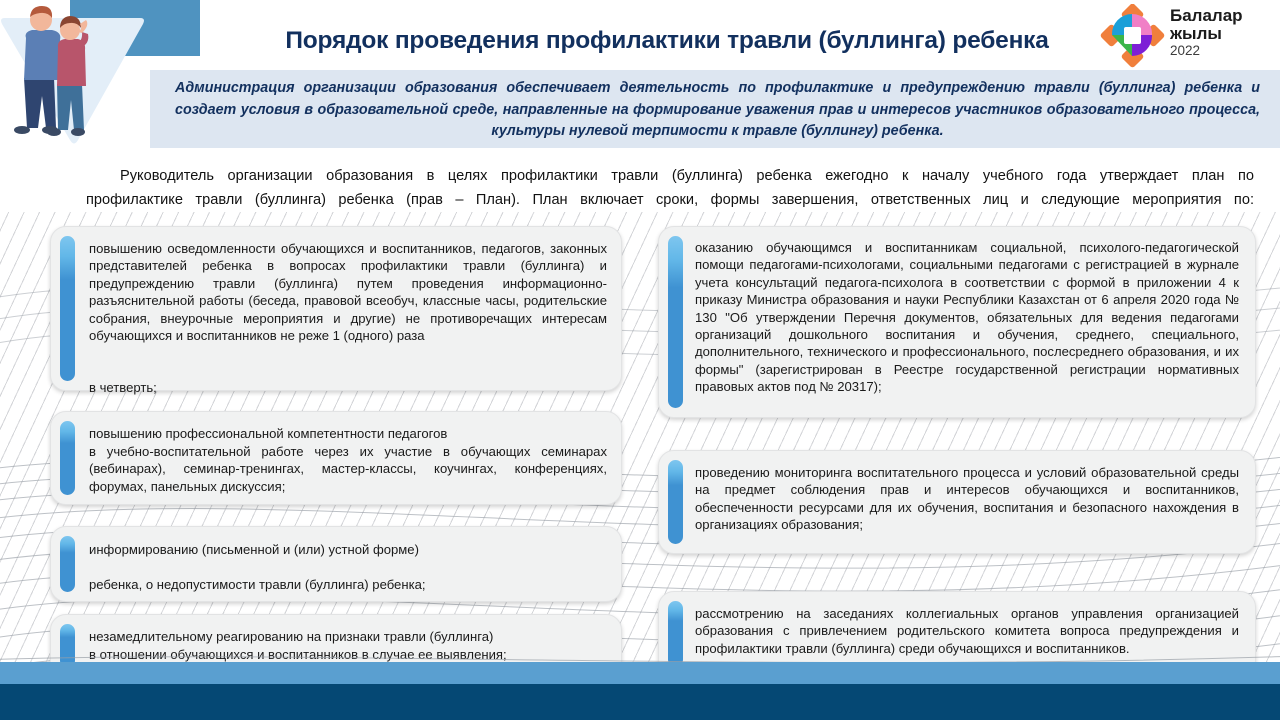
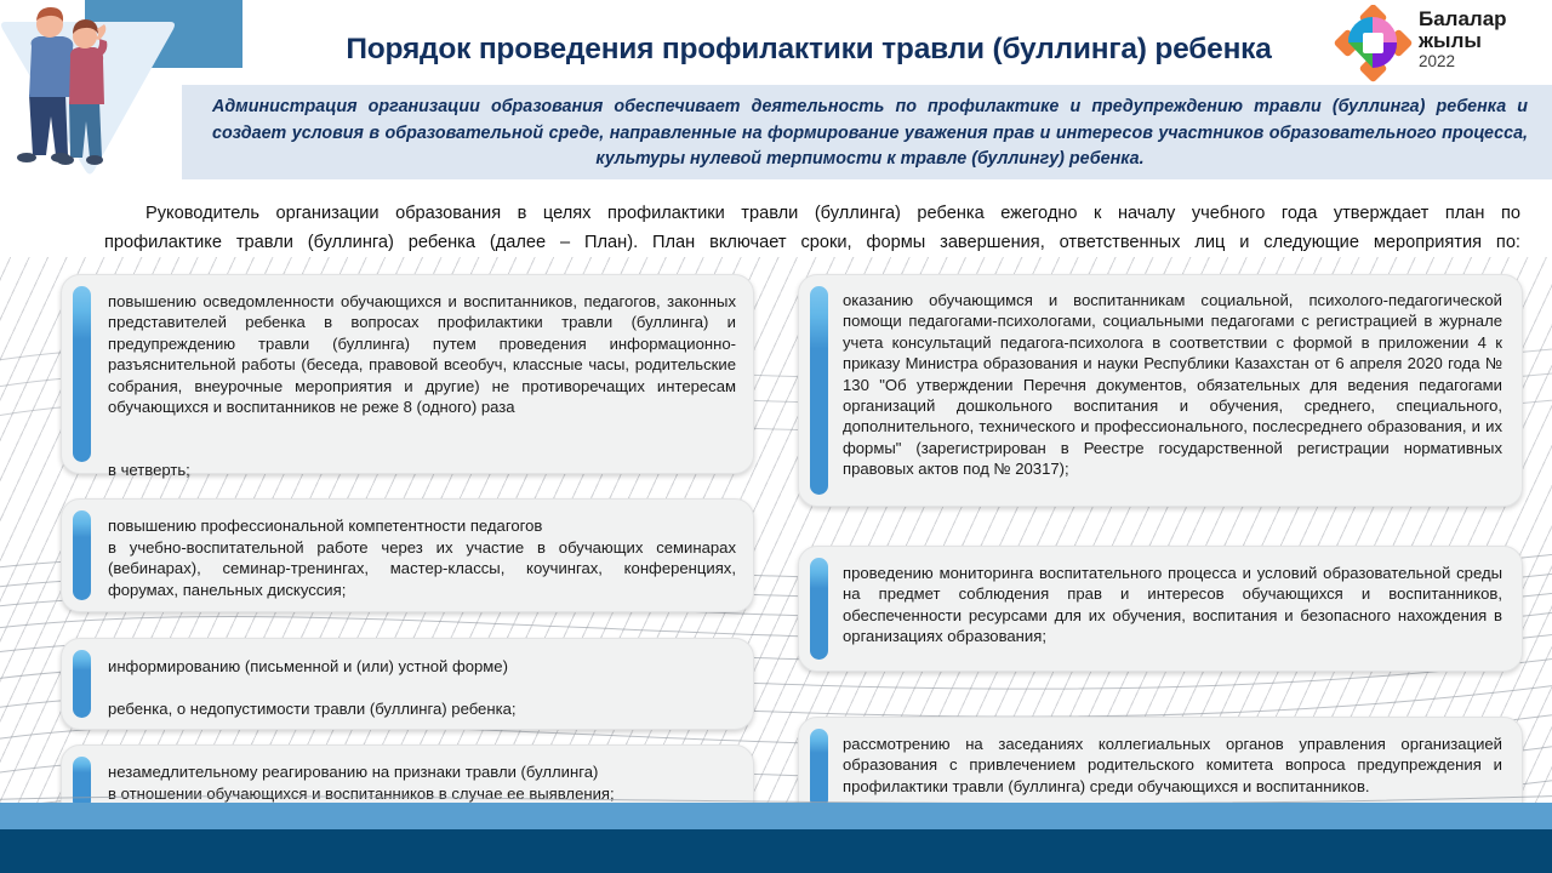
  Порядок проведения профилактики травли (буллинга) ребенка
  Балалар
  жылы
  2022
  Администрация организации образования обеспечивает деятельность по профилактике и предупреждению травли (буллинга) ребенка и создает условия в образовательной среде, направленные на формирование уважения прав и интересов участников образовательного процесса, культуры нулевой терпимости к травле (буллингу) ребенка.
  Руководитель организации образования в целях профилактики травли (буллинга) ребенка ежегодно к началу учебного года утверждает план по
- профилактике травли (буллинга) ребенка (прав – План). План включает сроки, формы завершения, ответственных лиц и следующие мероприятия по:
+ профилактике травли (буллинга) ребенка (далее – План). План включает сроки, формы завершения, ответственных лиц и следующие мероприятия по:
- повышению осведомленности обучающихся и воспитанников, педагогов, законных представителей ребенка в вопросах профилактики травли (буллинга) и предупреждению травли (буллинга) путем проведения информационно-разъяснительной работы (беседа, правовой всеобуч, классные часы, родительские собрания, внеурочные мероприятия и другие) не противоречащих интересам обучающихся и воспитанников не реже 1 (одного) раза
+ повышению осведомленности обучающихся и воспитанников, педагогов, законных представителей ребенка в вопросах профилактики травли (буллинга) и предупреждению травли (буллинга) путем проведения информационно-разъяснительной работы (беседа, правовой всеобуч, классные часы, родительские собрания, внеурочные мероприятия и другие) не противоречащих интересам обучающихся и воспитанников не реже 8 (одного) раза
  в четверть;
  повышению профессиональной компетентности педагогов
  в учебно-воспитательной работе через их участие в обучающих семинарах (вебинарах), семинар-тренингах, мастер-классы, коучингах, конференциях, форумах, панельных дискуссия;
  информированию (письменной и (или) устной форме)
  ребенка, о недопустимости травли (буллинга) ребенка;
  незамедлительному реагированию на признаки травли (буллинга)
  в отношении обучающихся и воспитанников в случае ее выявления;
  оказанию обучающимся и воспитанникам социальной, психолого-педагогической помощи педагогами-психологами, социальными педагогами с регистрацией в журнале учета консультаций педагога-психолога в соответствии с формой в приложении 4 к приказу Министра образования и науки Республики Казахстан от 6 апреля 2020 года № 130 "Об утверждении Перечня документов, обязательных для ведения педагогами организаций дошкольного воспитания и обучения, среднего, специального, дополнительного, технического и профессионального, послесреднего образования, и их формы" (зарегистрирован в Реестре государственной регистрации нормативных правовых актов под № 20317);
  проведению мониторинга воспитательного процесса и условий образовательной среды на предмет соблюдения прав и интересов обучающихся и воспитанников, обеспеченности ресурсами для их обучения, воспитания и безопасного нахождения в организациях образования;
  рассмотрению на заседаниях коллегиальных органов управления организацией образования с привлечением родительского комитета вопроса предупреждения и профилактики травли (буллинга) среди обучающихся и воспитанников.
